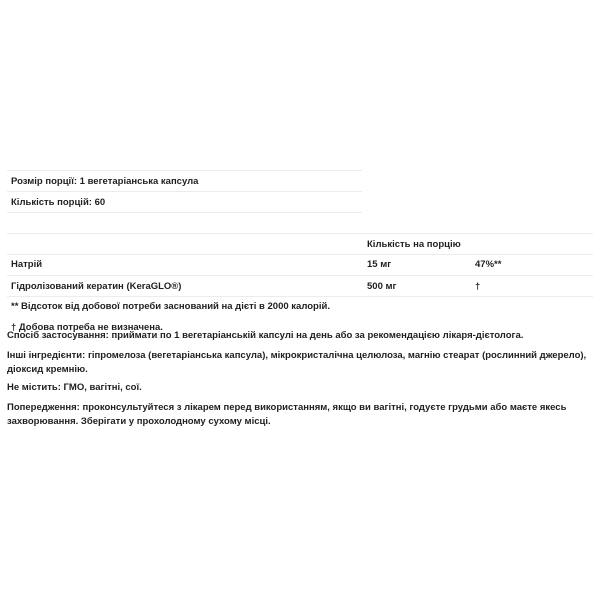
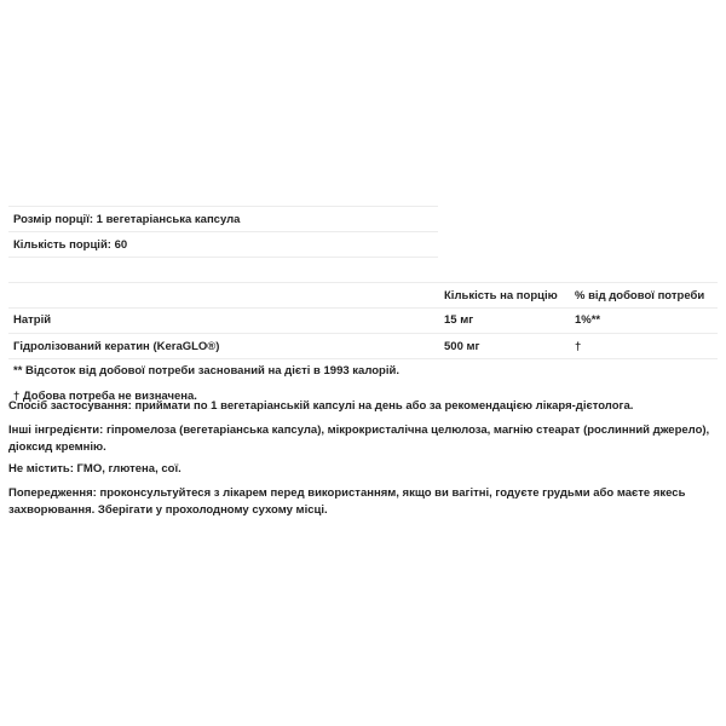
  Розмір порції: 1 вегетаріанська капсула
  Кількість порцій: 60
  Кількість на порцію
+ % від добової потреби
  Натрій
  15 мг
- 47%**
+ 1%**
  Гідролізований кератин (KeraGLO®)
  500 мг
  †
- ** Відсоток від добової потреби заснований на дієті в 2000 калорій.
+ ** Відсоток від добової потреби заснований на дієті в 1993 калорій.
  † Добова потреба не визначена.
  Спосіб застосування: приймати по 1 вегетаріанській капсулі на день або за рекомендацією лікаря-дієтолога.
  Інші інгредієнти: гіпромелоза (вегетаріанська капсула), мікрокристалічна целюлоза, магнію стеарат (рослинний джерело), діоксид кремнію.
- Не містить: ГМО, вагітні, сої.
+ Не містить: ГМО, глютена, сої.
  Попередження: проконсультуйтеся з лікарем перед використанням, якщо ви вагітні, годуєте грудьми або маєте якесь захворювання. Зберігати у прохолодному сухому місці.
